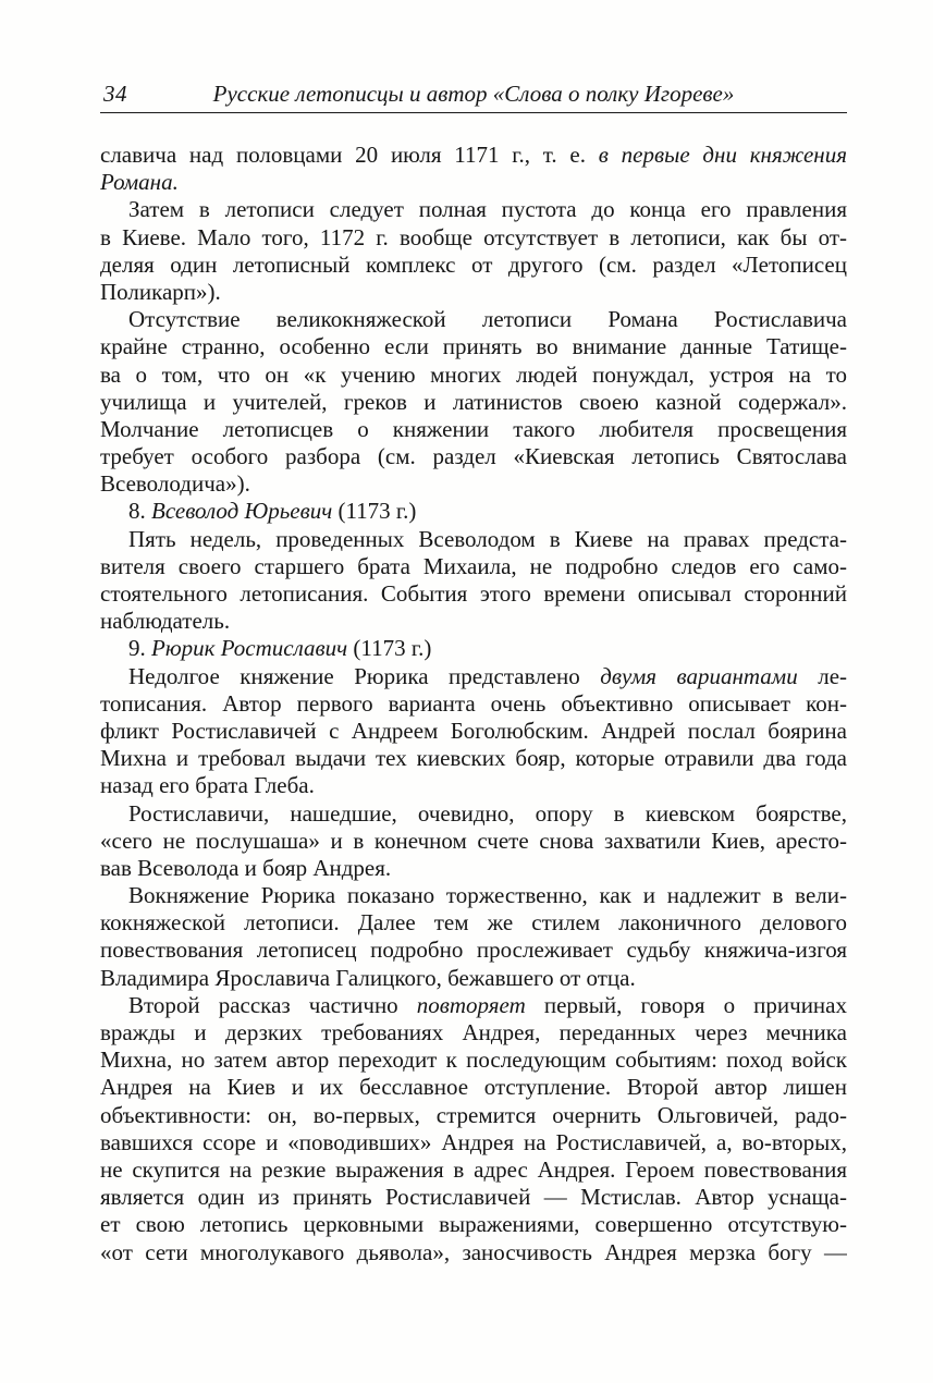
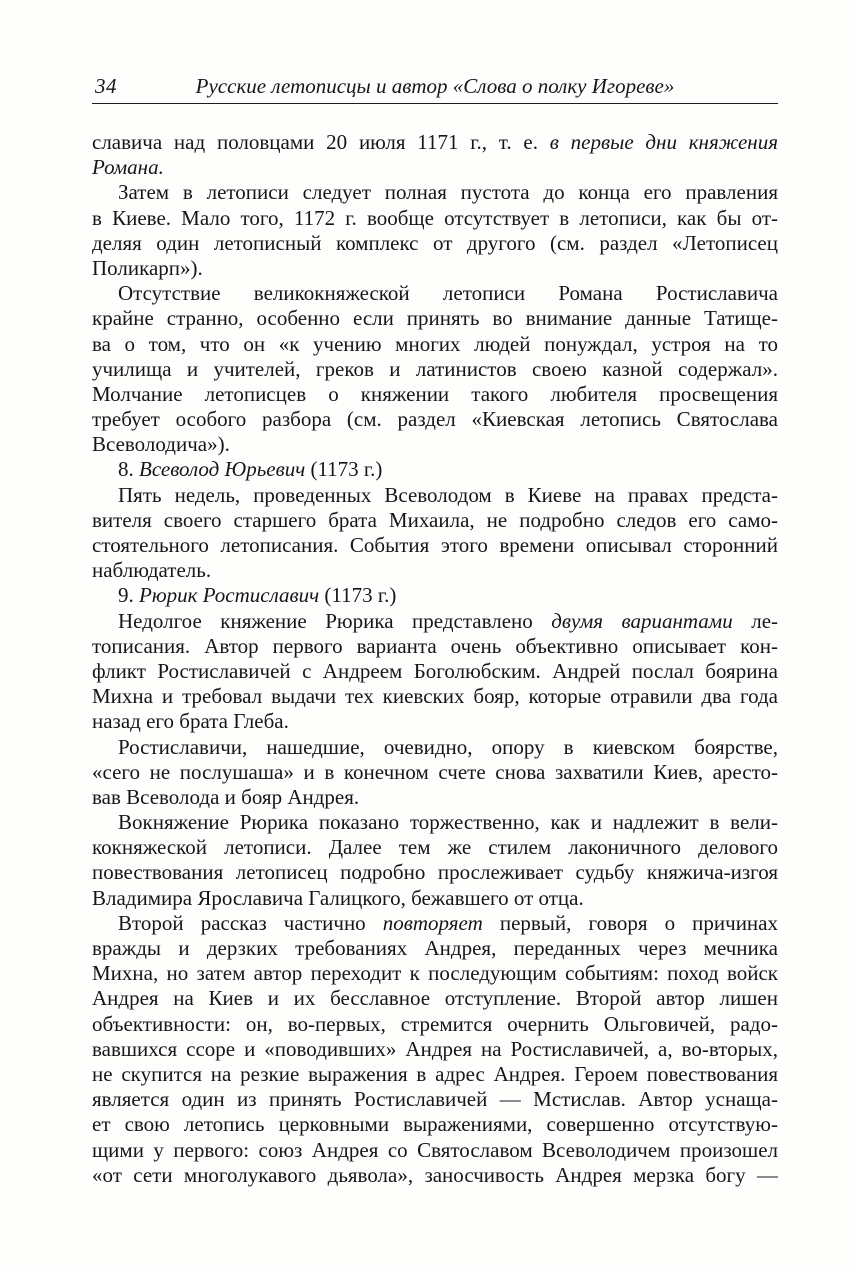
  34
  Русские летописцы и автор «Слова о полку Игореве»
  славича над половцами 20 июля 1171 г., т. е. в первые дни княжения
  Романа.
  Затем в летописи следует полная пустота до конца его правления
  в Киеве. Мало того, 1172 г. вообще отсутствует в летописи, как бы от-
  деляя один летописный комплекс от другого (см. раздел «Летописец
  Поликарп»).
  Отсутствие великокняжеской летописи Романа Ростиславича
  крайне странно, особенно если принять во внимание данные Татище-
  ва о том, что он «к учению многих людей понуждал, устроя на то
  училища и учителей, греков и латинистов своею казной содержал».
  Молчание летописцев о княжении такого любителя просвещения
  требует особого разбора (см. раздел «Киевская летопись Святослава
  Всеволодича»).
  8. Всеволод Юрьевич (1173 г.)
  Пять недель, проведенных Всеволодом в Киеве на правах предста-
  вителя своего старшего брата Михаила, не подробно следов его само-
  стоятельного летописания. События этого времени описывал сторонний
  наблюдатель.
  9. Рюрик Ростиславич (1173 г.)
  Недолгое княжение Рюрика представлено двумя вариантами ле-
  тописания. Автор первого варианта очень объективно описывает кон-
  фликт Ростиславичей с Андреем Боголюбским. Андрей послал боярина
  Михна и требовал выдачи тех киевских бояр, которые отравили два года
  назад его брата Глеба.
  Ростиславичи, нашедшие, очевидно, опору в киевском боярстве,
  «сего не послушаша» и в конечном счете снова захватили Киев, аресто-
  вав Всеволода и бояр Андрея.
  Вокняжение Рюрика показано торжественно, как и надлежит в вели-
  кокняжеской летописи. Далее тем же стилем лаконичного делового
  повествования летописец подробно прослеживает судьбу княжича-изгоя
  Владимира Ярославича Галицкого, бежавшего от отца.
  Второй рассказ частично повторяет первый, говоря о причинах
  вражды и дерзких требованиях Андрея, переданных через мечника
  Михна, но затем автор переходит к последующим событиям: поход войск
  Андрея на Киев и их бесславное отступление. Второй автор лишен
  объективности: он, во-первых, стремится очернить Ольговичей, радо-
  вавшихся ссоре и «поводивших» Андрея на Ростиславичей, а, во-вторых,
  не скупится на резкие выражения в адрес Андрея. Героем повествования
  является один из принять Ростиславичей — Мстислав. Автор уснаща-
  ет свою летопись церковными выражениями, совершенно отсутствую-
+ щими у первого: союз Андрея со Святославом Всеволодичем произошел
  «от сети многолукавого дьявола», заносчивость Андрея мерзка богу —
